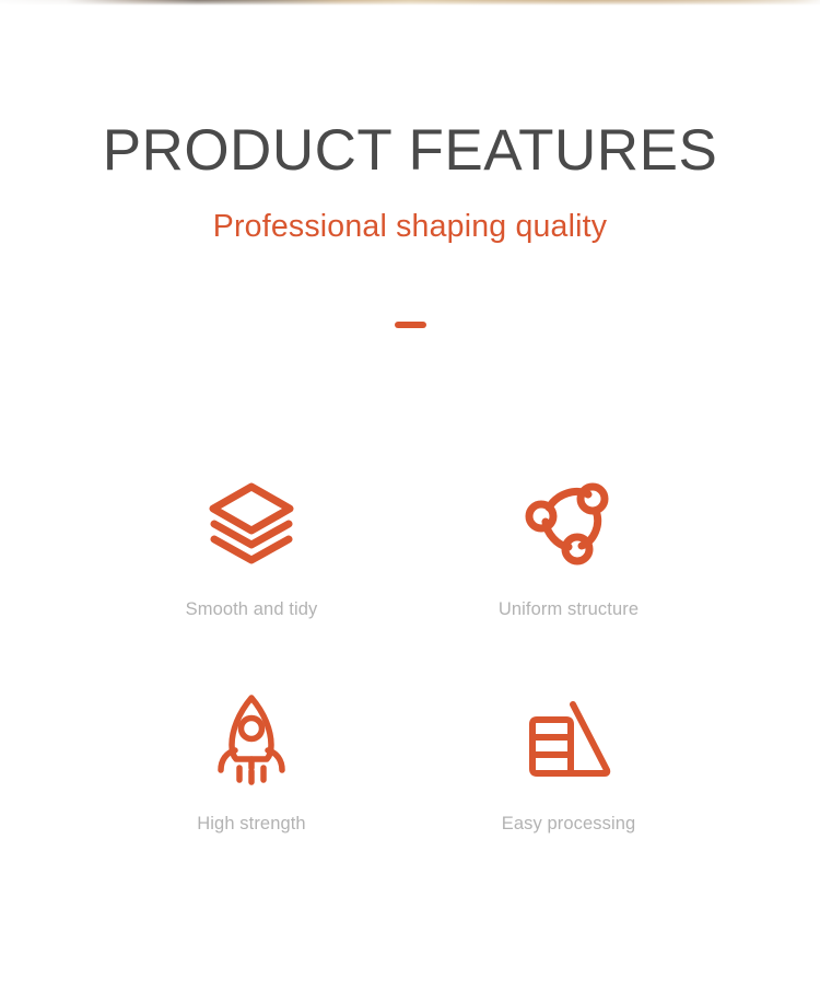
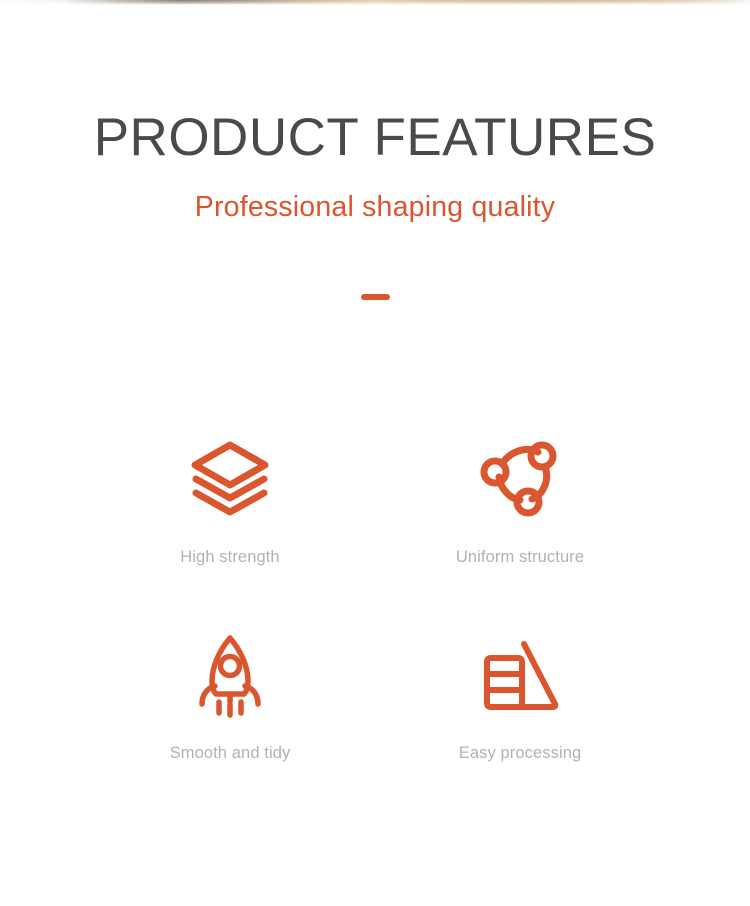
  PRODUCT FEATURES
  Professional shaping quality
- Smooth and tidy
+ High strength
  Uniform structure
- High strength
+ Smooth and tidy
  Easy processing
